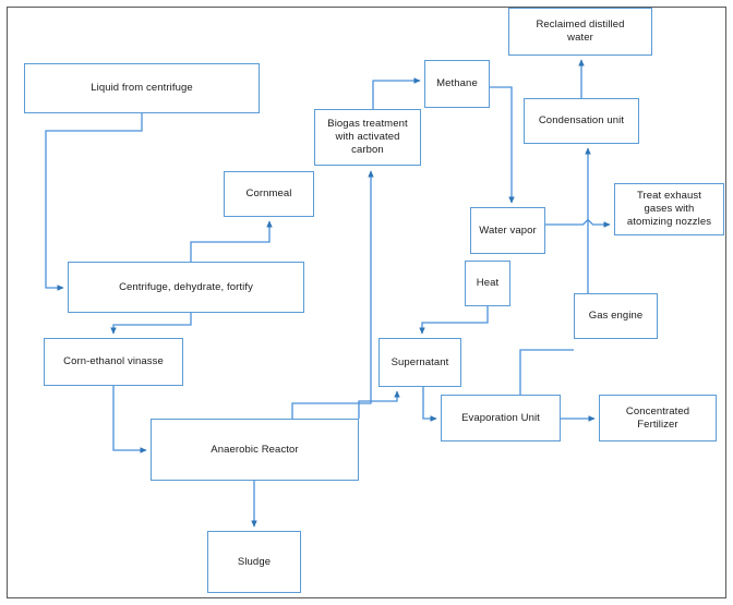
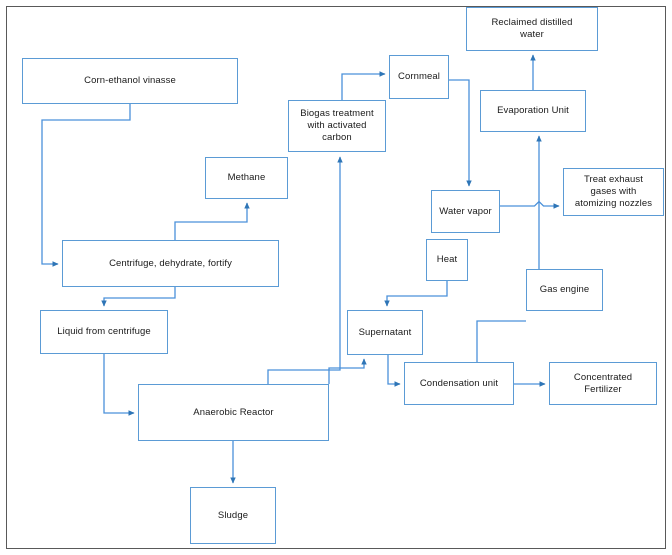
- Liquid from centrifuge
+ Corn-ethanol vinasse
  Biogas treatment
  with activated
  carbon
- Methane
+ Cornmeal
  Reclaimed distilled
  water
- Condensation unit
+ Evaporation Unit
  Treat exhaust
  gases with
  atomizing nozzles
- Cornmeal
+ Methane
  Water vapor
  Heat
  Centrifuge, dehydrate, fortify
  Gas engine
  Supernatant
- Corn-ethanol vinasse
+ Liquid from centrifuge
- Evaporation Unit
+ Condensation unit
  Concentrated
  Fertilizer
  Anaerobic Reactor
  Sludge
